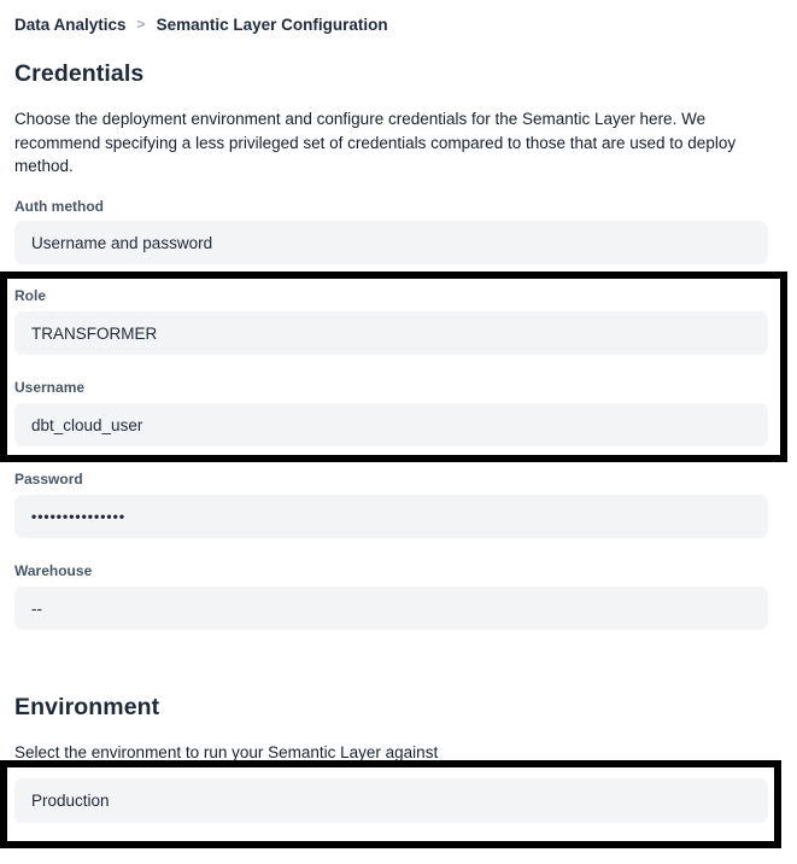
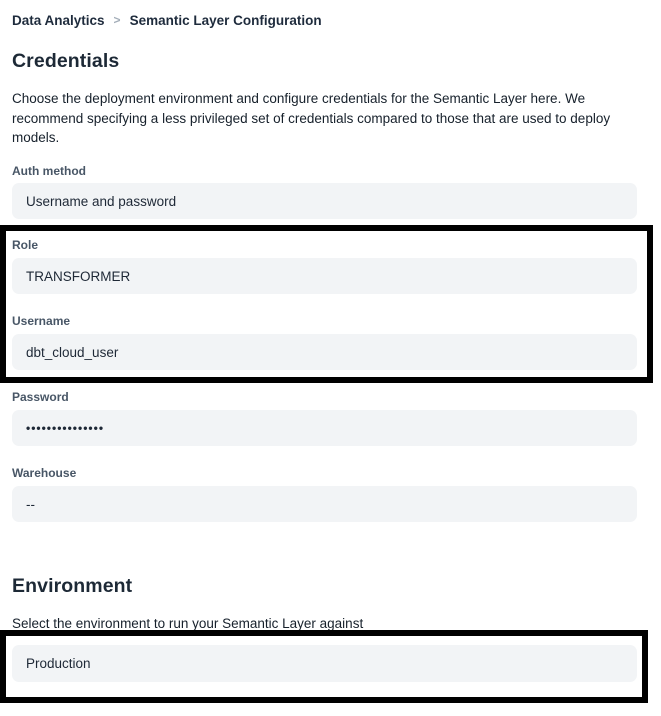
  Data Analytics
  >
  Semantic Layer Configuration
  Credentials
- Choose the deployment environment and configure credentials for the Semantic Layer here. We recommend specifying a less privileged set of credentials compared to those that are used to deploy method.
+ Choose the deployment environment and configure credentials for the Semantic Layer here. We recommend specifying a less privileged set of credentials compared to those that are used to deploy models.
  Auth method
  Username and password
  Role
  TRANSFORMER
  Username
  dbt_cloud_user
  Password
  •••••••••••••••
  Warehouse
  --
  Environment
  Select the environment to run your Semantic Layer against
  Production
